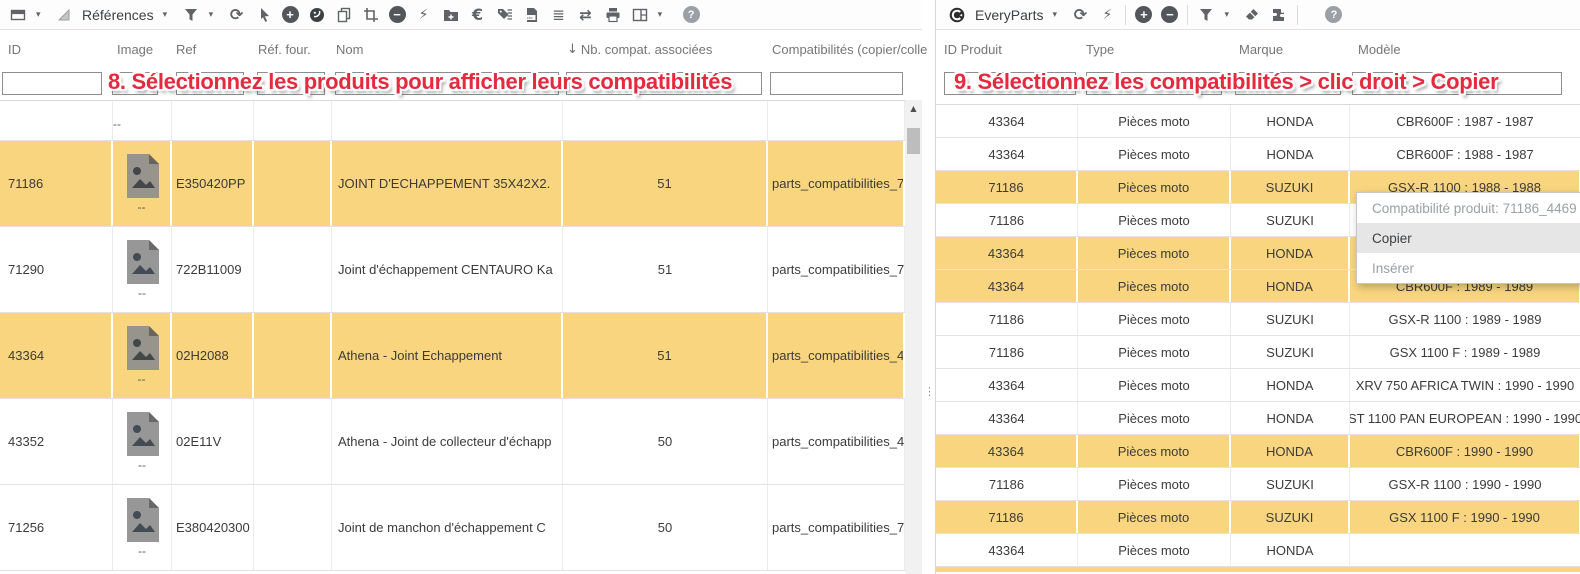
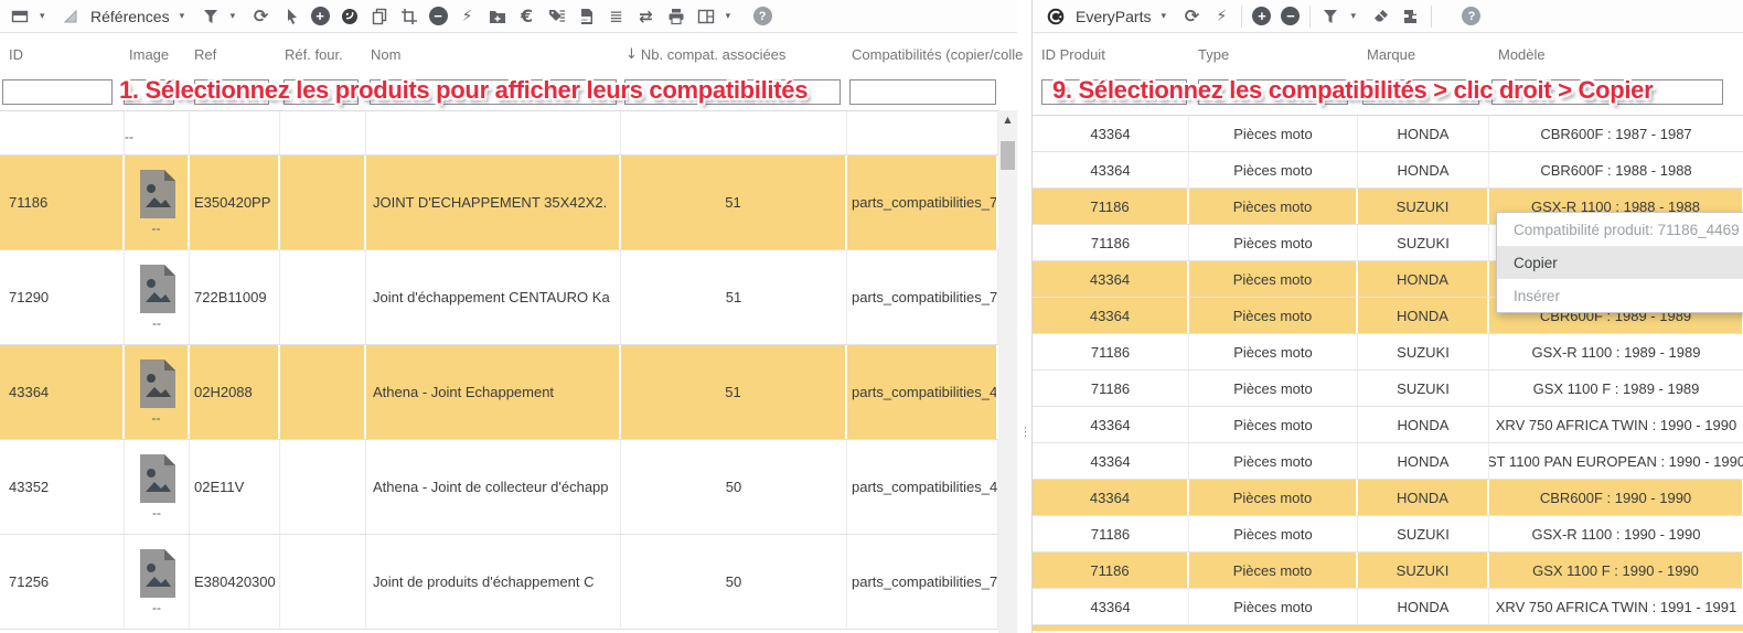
  ▾
  Références
  ▾
  ▾
  ⟳
  +
  −
  ⚡
  €
  ≣
  ⇄
  ▾
  ?
  ID
  Image
  Ref
  Réf. four.
  Nom
  ↓
  Nb. compat. associées
  Compatibilités (copier/colle
  --
  71186
  --
  E350420PP
  JOINT D'ECHAPPEMENT 35X42X2.
  51
  parts_compatibilities_7
  71290
  --
  722B11009
  Joint d'échappement CENTAURO Ka
  51
  parts_compatibilities_7
  43364
  --
  02H2088
  Athena - Joint Echappement
  51
  parts_compatibilities_4
  43352
  --
  02E11V
  Athena - Joint de collecteur d'échapp
  50
  parts_compatibilities_4
  71256
  --
  E380420300
- Joint de manchon d'échappement C
+ Joint de produits d'échappement C
  50
  parts_compatibilities_7
  ▲
- 8. Sélectionnez les produits pour afficher leurs compatibilités
+ 1. Sélectionnez les produits pour afficher leurs compatibilités
  EveryParts
  ▾
  ⟳
  ⚡
  +
  −
  ▾
  ?
  ID Produit
  Type
  Marque
  Modèle
  43364
  Pièces moto
  HONDA
  CBR600F : 1987 - 1987
  43364
  Pièces moto
  HONDA
- CBR600F : 1988 - 1987
+ CBR600F : 1988 - 1988
  71186
  Pièces moto
  SUZUKI
  GSX-R 1100 : 1988 - 1988
  71186
  Pièces moto
  SUZUKI
  43364
  Pièces moto
  HONDA
  43364
  Pièces moto
  HONDA
  CBR600F : 1989 - 1989
  71186
  Pièces moto
  SUZUKI
  GSX-R 1100 : 1989 - 1989
  71186
  Pièces moto
  SUZUKI
  GSX 1100 F : 1989 - 1989
  43364
  Pièces moto
  HONDA
  XRV 750 AFRICA TWIN : 1990 - 1990
  43364
  Pièces moto
  HONDA
  ST 1100 PAN EUROPEAN : 1990 - 1990
  43364
  Pièces moto
  HONDA
  CBR600F : 1990 - 1990
  71186
  Pièces moto
  SUZUKI
  GSX-R 1100 : 1990 - 1990
  71186
  Pièces moto
  SUZUKI
  GSX 1100 F : 1990 - 1990
  43364
  Pièces moto
  HONDA
+ XRV 750 AFRICA TWIN : 1991 - 1991
  Compatibilité produit: 71186_4469
  Copier
  Insérer
  9. Sélectionnez les compatibilités > clic droit > Copier
